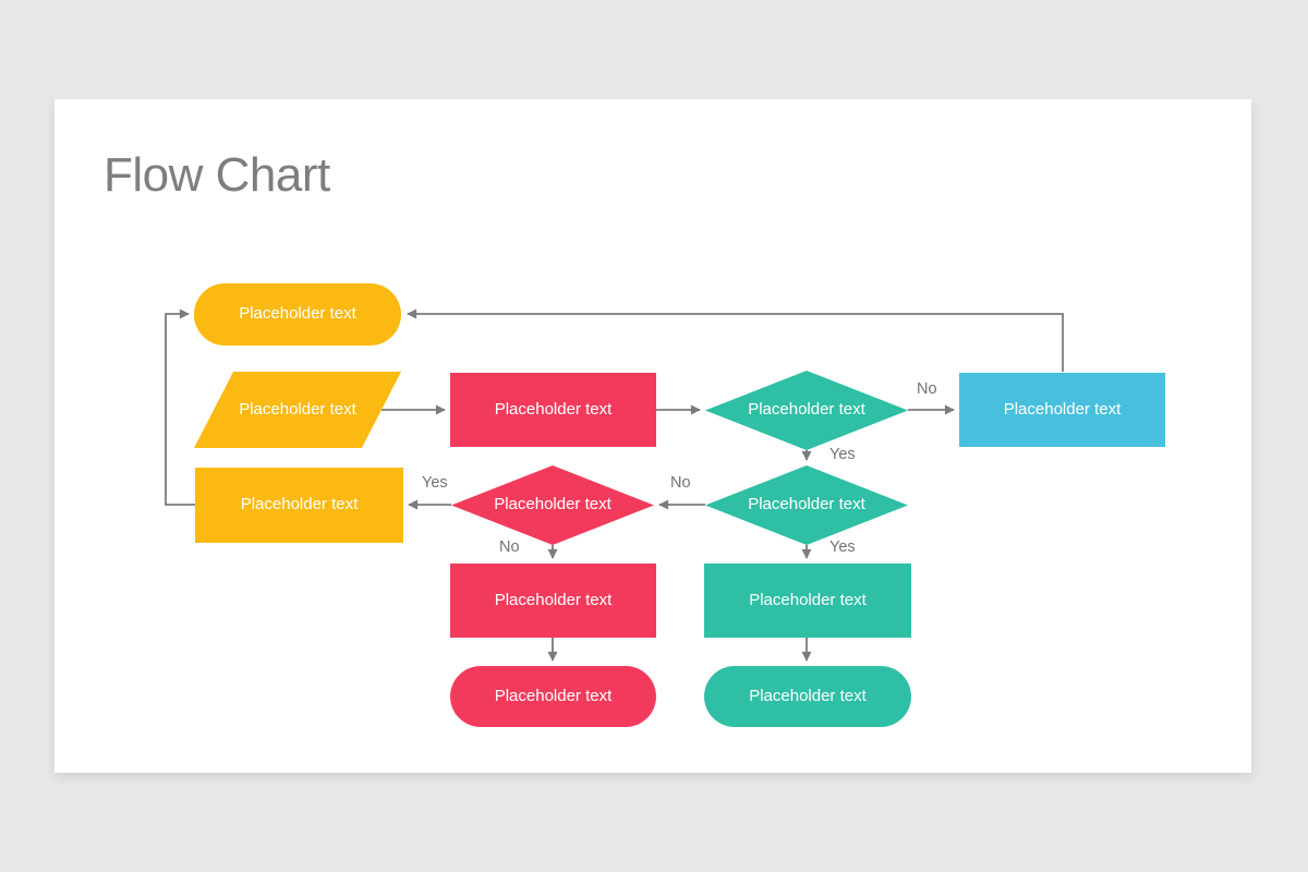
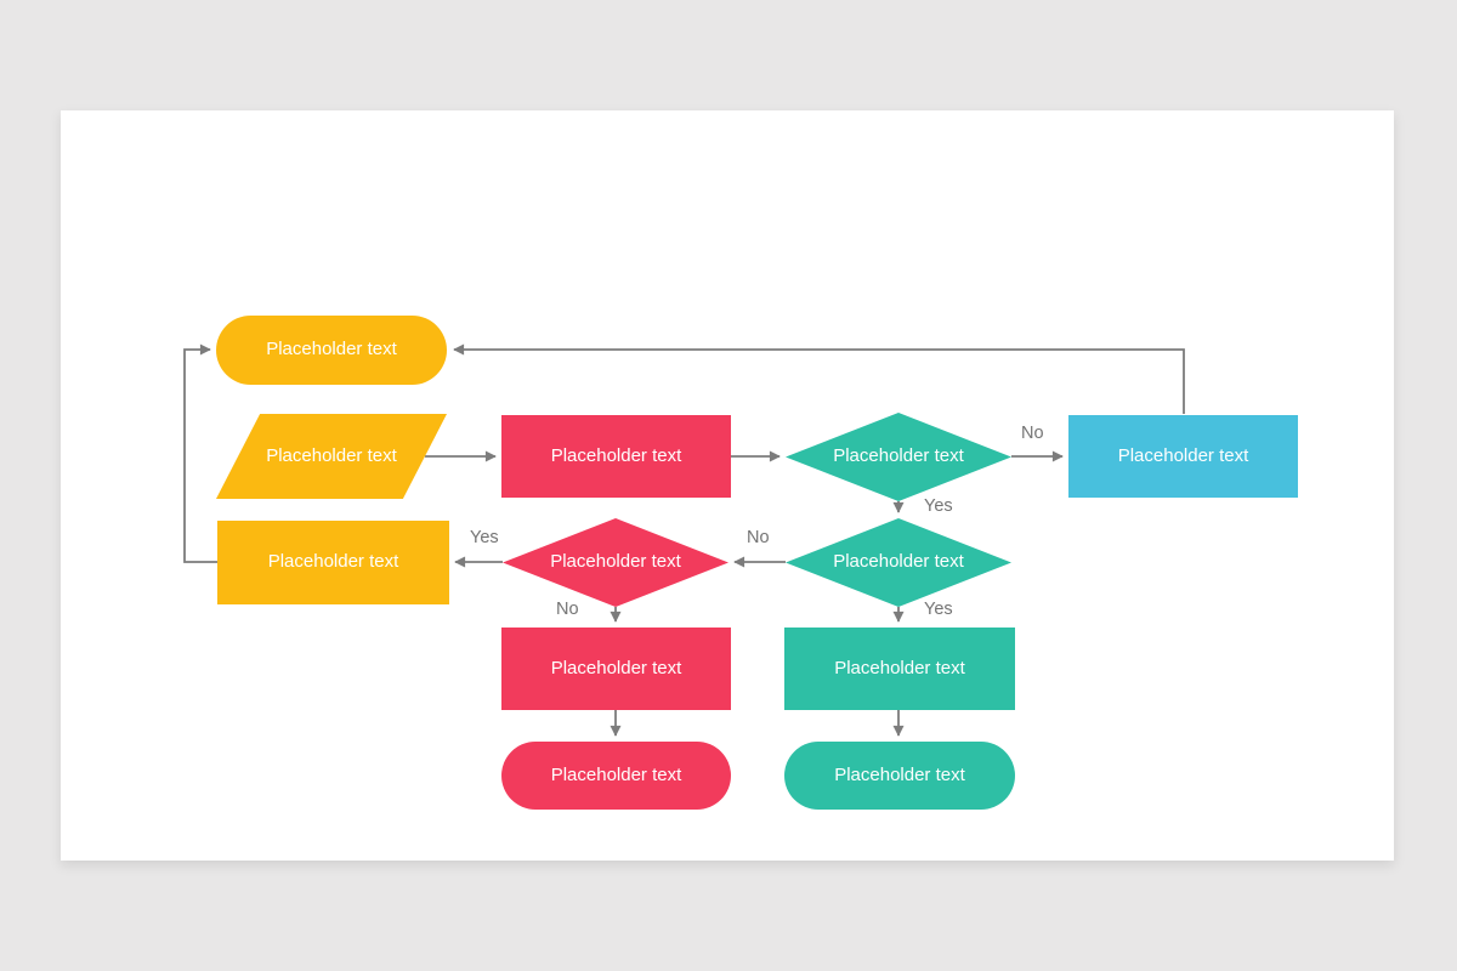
- Flow Chart
  Placeholder text
  Placeholder text
  Placeholder text
  Placeholder text
  Placeholder text
  Placeholder text
  Placeholder text
  Placeholder text
  Placeholder text
  Placeholder text
  Placeholder text
  Placeholder text
  No
  Yes
  Yes
  No
  No
  Yes
